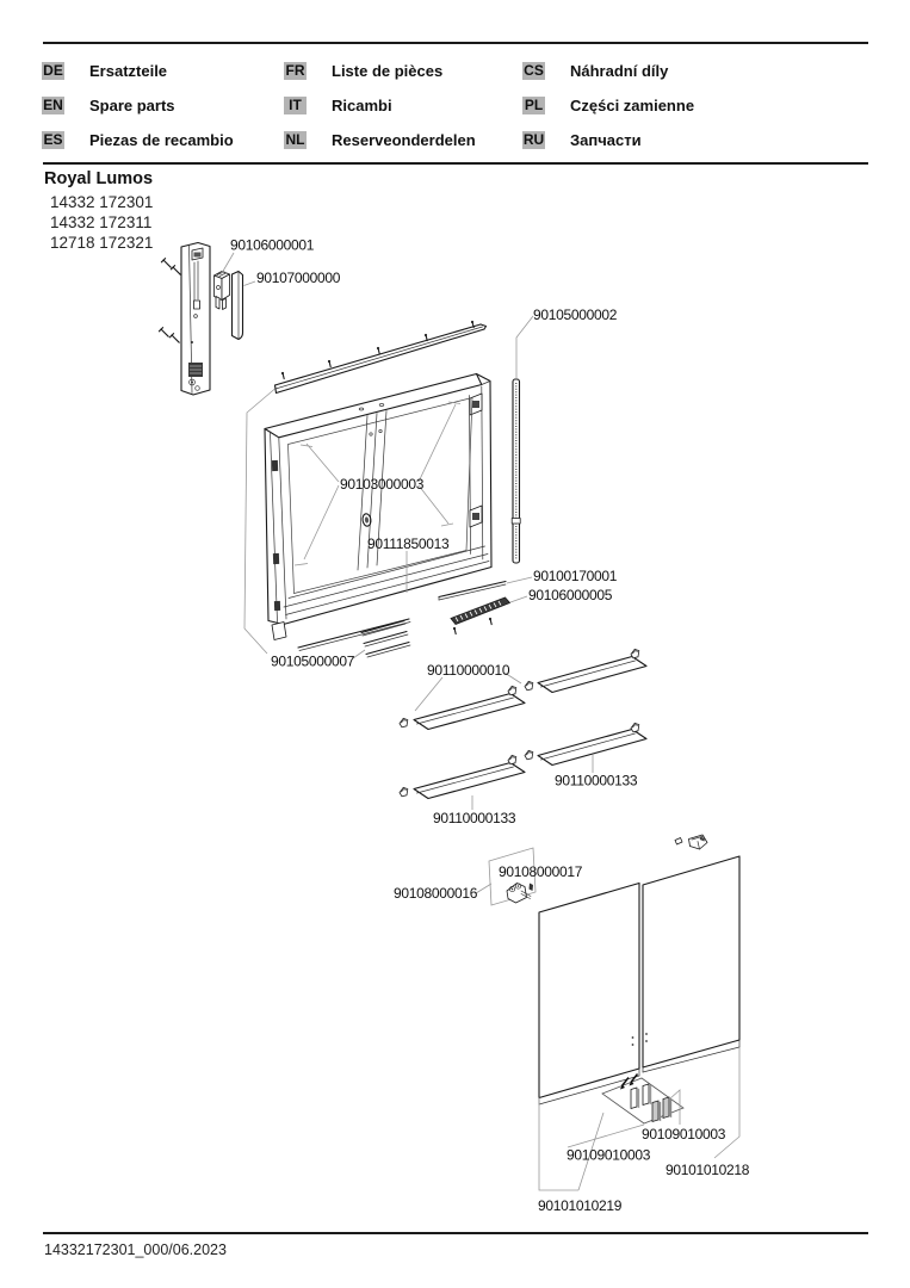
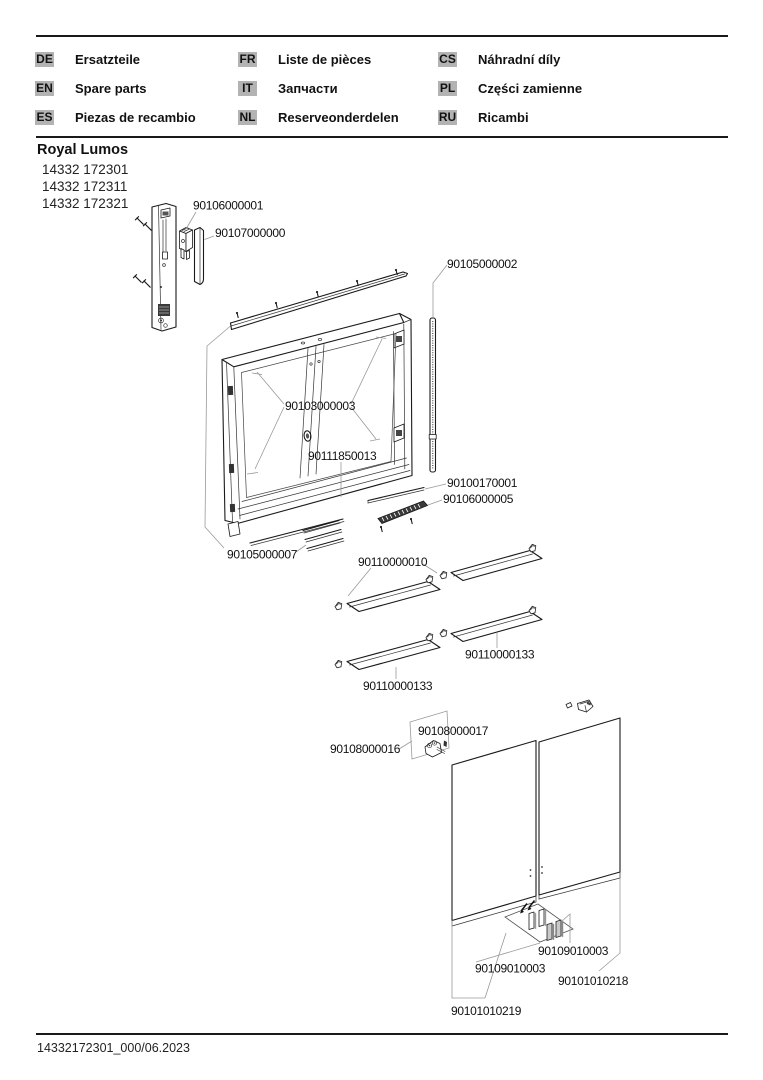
  DE
  Ersatzteile
  EN
  Spare parts
  ES
  Piezas de recambio
  FR
  Liste de pièces
  IT
- Ricambi
+ Запчасти
  NL
  Reserveonderdelen
  CS
  Náhradní díly
  PL
  Części zamienne
  RU
- Запчасти
+ Ricambi
  Royal Lumos
  14332 172301
  14332 172311
- 12718 172321
+ 14332 172321
  90106000001
  90107000000
  90105000002
  90103000003
  90111850013
  90100170001
  90106000005
  90105000007
  90110000010
  90110000133
  90110000133
  90108000016
  90108000017
  90109010003
  90109010003
  90101010218
  90101010219
  14332172301_000/06.2023
